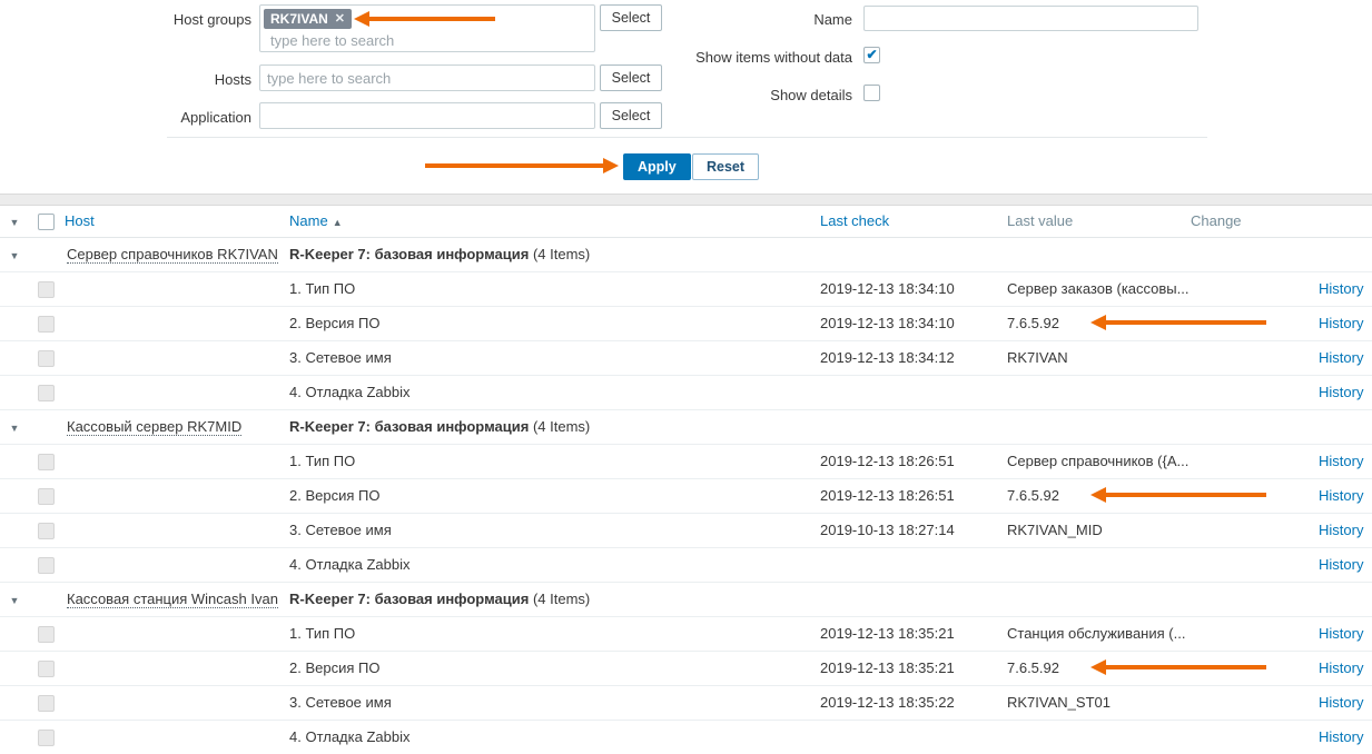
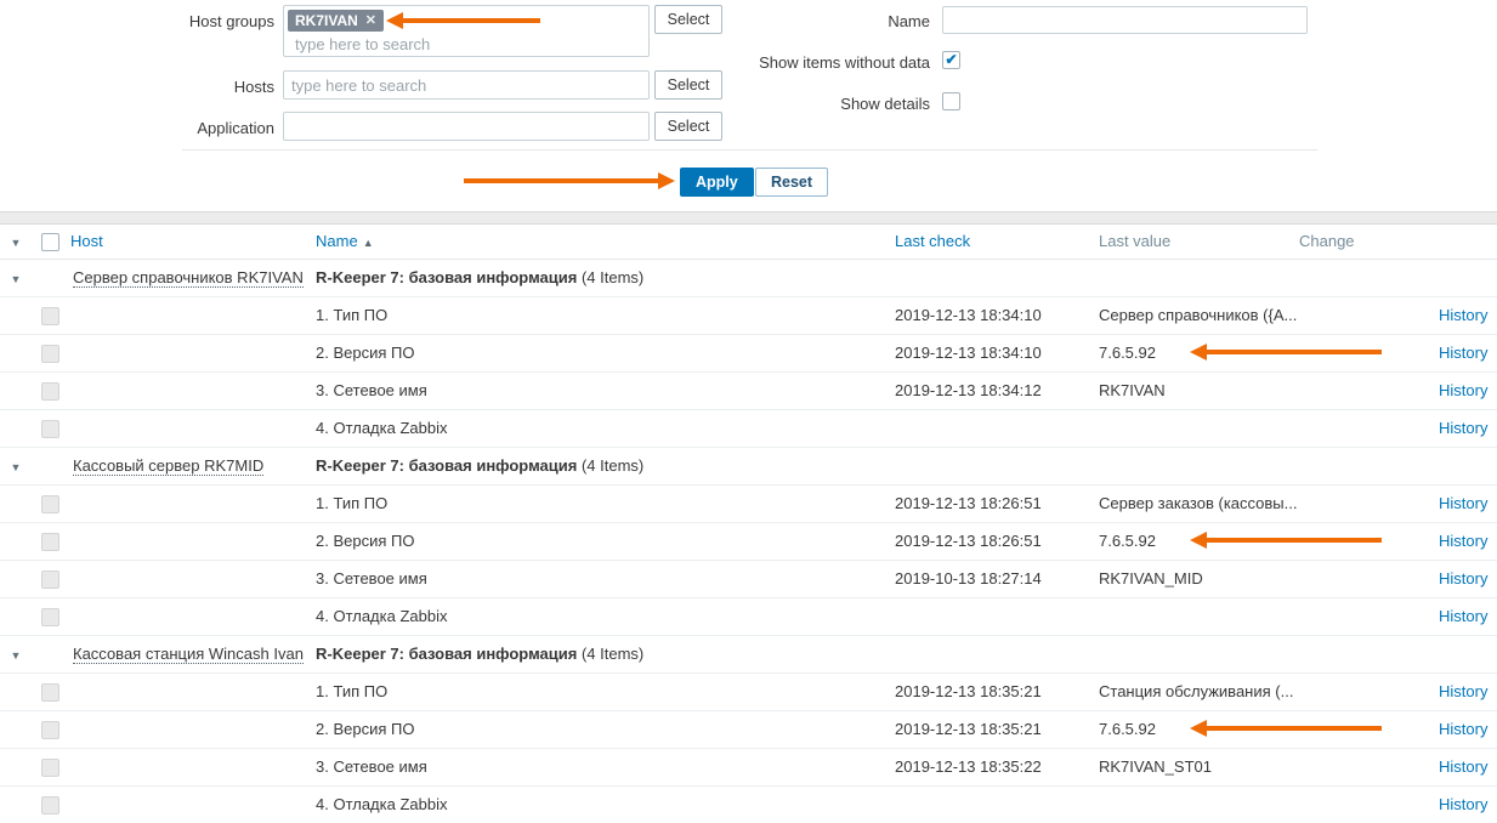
  Host groups
  RK7IVAN
  ✕
  type here to search
  Select
  Hosts
  type here to search
  Select
  Application
  Select
  Name
  Show items without data
  ✔
  Show details
  Apply
  Reset
  ▼		Host	Name ▲	Last check	Last value	Change
  ▼		Сервер справочников RK7IVAN	R-Keeper 7: базовая информация (4 Items)
- 			1. Тип ПО	2019-12-13 18:34:10	Сервер заказов (кассовы...		History
+ 			1. Тип ПО	2019-12-13 18:34:10	Сервер справочников ({A...		History
  			2. Версия ПО	2019-12-13 18:34:10	7.6.5.92		History
  			3. Сетевое имя	2019-12-13 18:34:12	RK7IVAN		History
  			4. Отладка Zabbix				History
  ▼		Кассовый сервер RK7MID	R-Keeper 7: базовая информация (4 Items)
- 			1. Тип ПО	2019-12-13 18:26:51	Сервер справочников ({A...		History
+ 			1. Тип ПО	2019-12-13 18:26:51	Сервер заказов (кассовы...		History
  			2. Версия ПО	2019-12-13 18:26:51	7.6.5.92		History
  			3. Сетевое имя	2019-10-13 18:27:14	RK7IVAN_MID		History
  			4. Отладка Zabbix				History
  ▼		Кассовая станция Wincash Ivan	R-Keeper 7: базовая информация (4 Items)
  			1. Тип ПО	2019-12-13 18:35:21	Станция обслуживания (...		History
  			2. Версия ПО	2019-12-13 18:35:21	7.6.5.92		History
  			3. Сетевое имя	2019-12-13 18:35:22	RK7IVAN_ST01		History
  			4. Отладка Zabbix				History
